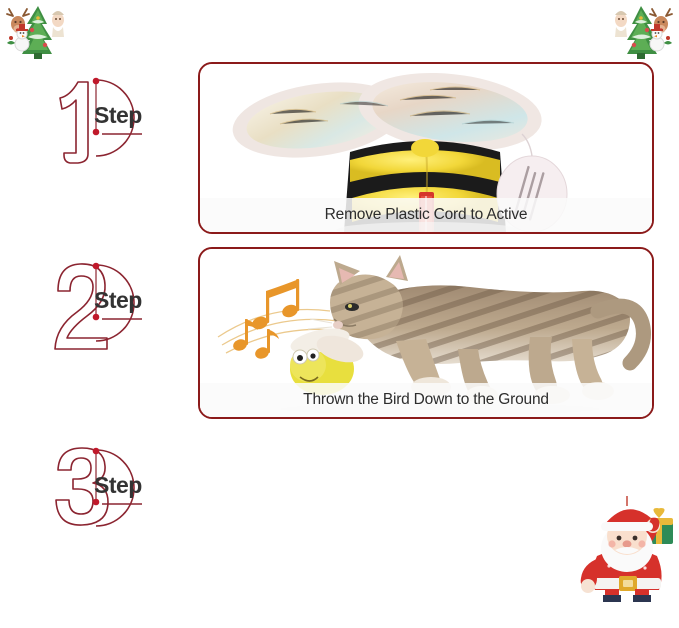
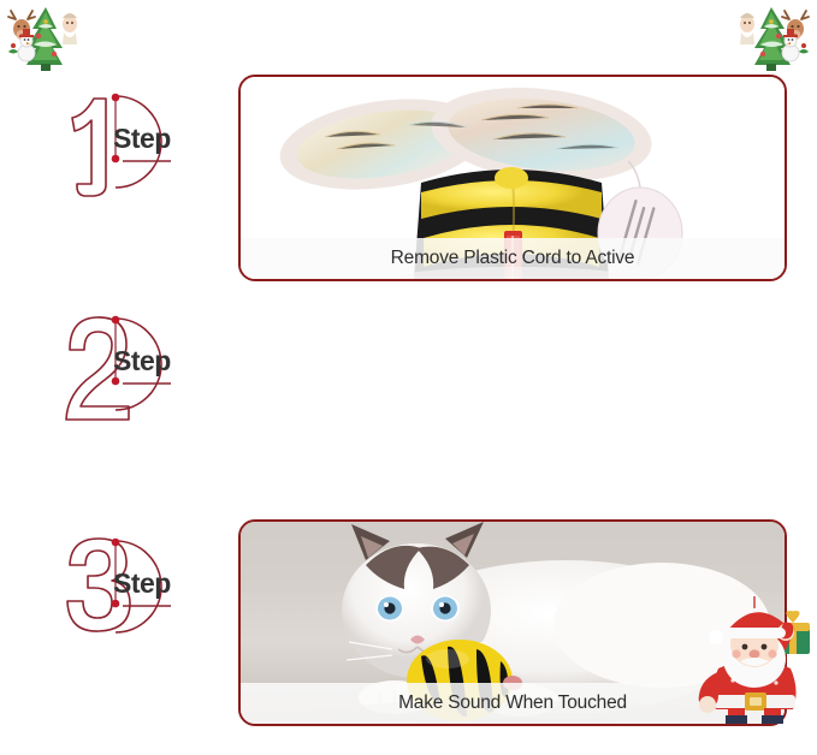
  Step
  Remove Plastic Cord to Active
  Step
- Thrown the Bird Down to the Ground
  Step
+ Make Sound When Touched
